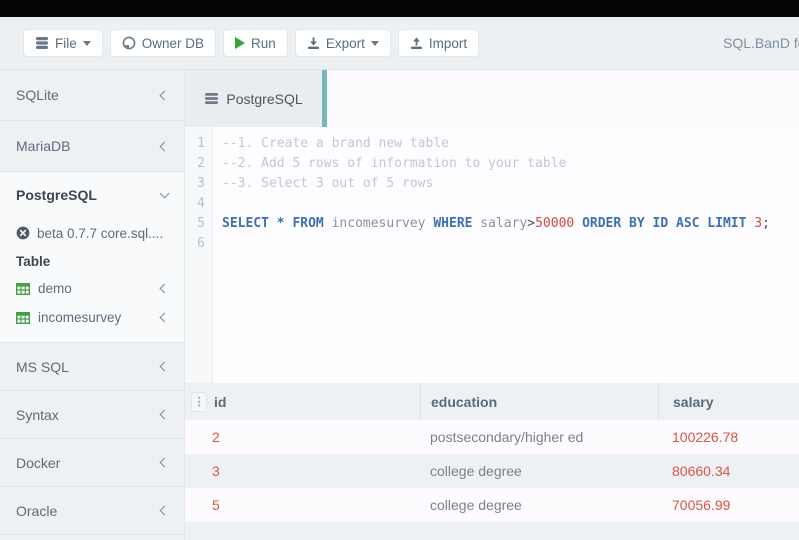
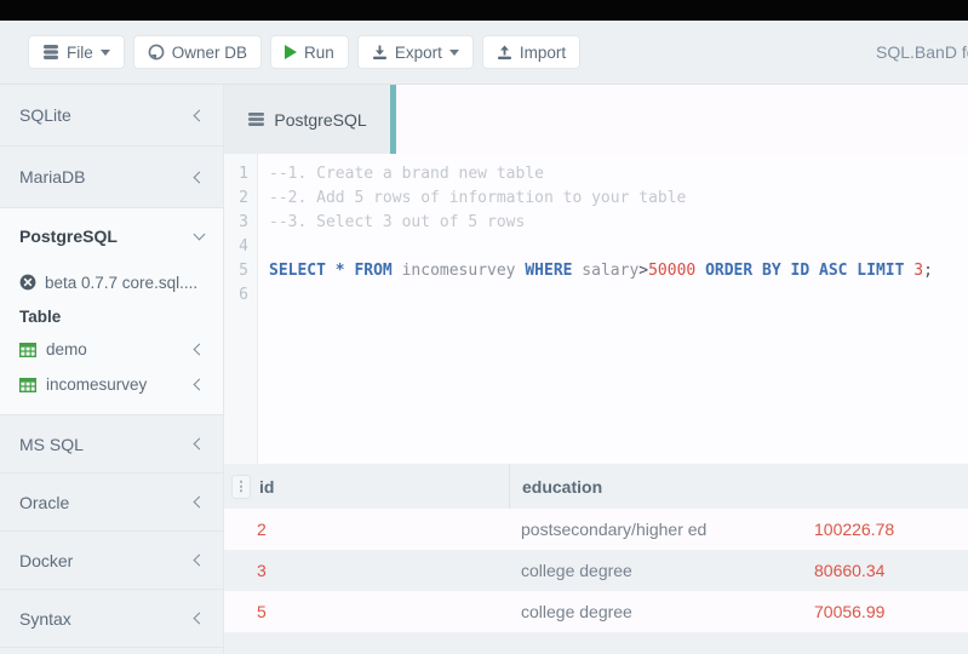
  File
  Owner DB
  Run
  Export
  Import
  SQL.BanD f
  SQLite
  MariaDB
  PostgreSQL
  beta 0.7.7 core.sql....
  Table
  demo
  incomesurvey
  MS SQL
- Syntax
+ Oracle
  Docker
- Oracle
+ Syntax
  PostgreSQL
  1
  2
  3
  4
  5
  6
  --1. Create a brand new table
  --2. Add 5 rows of information to your table
  --3. Select 3 out of 5 rows
  SELECT * FROM incomesurvey WHERE salary>50000 ORDER BY ID ASC LIMIT 3;
  ⋮
  id
  education
- salary
  2
  postsecondary/higher ed
  100226.78
  3
  college degree
  80660.34
  5
  college degree
  70056.99
